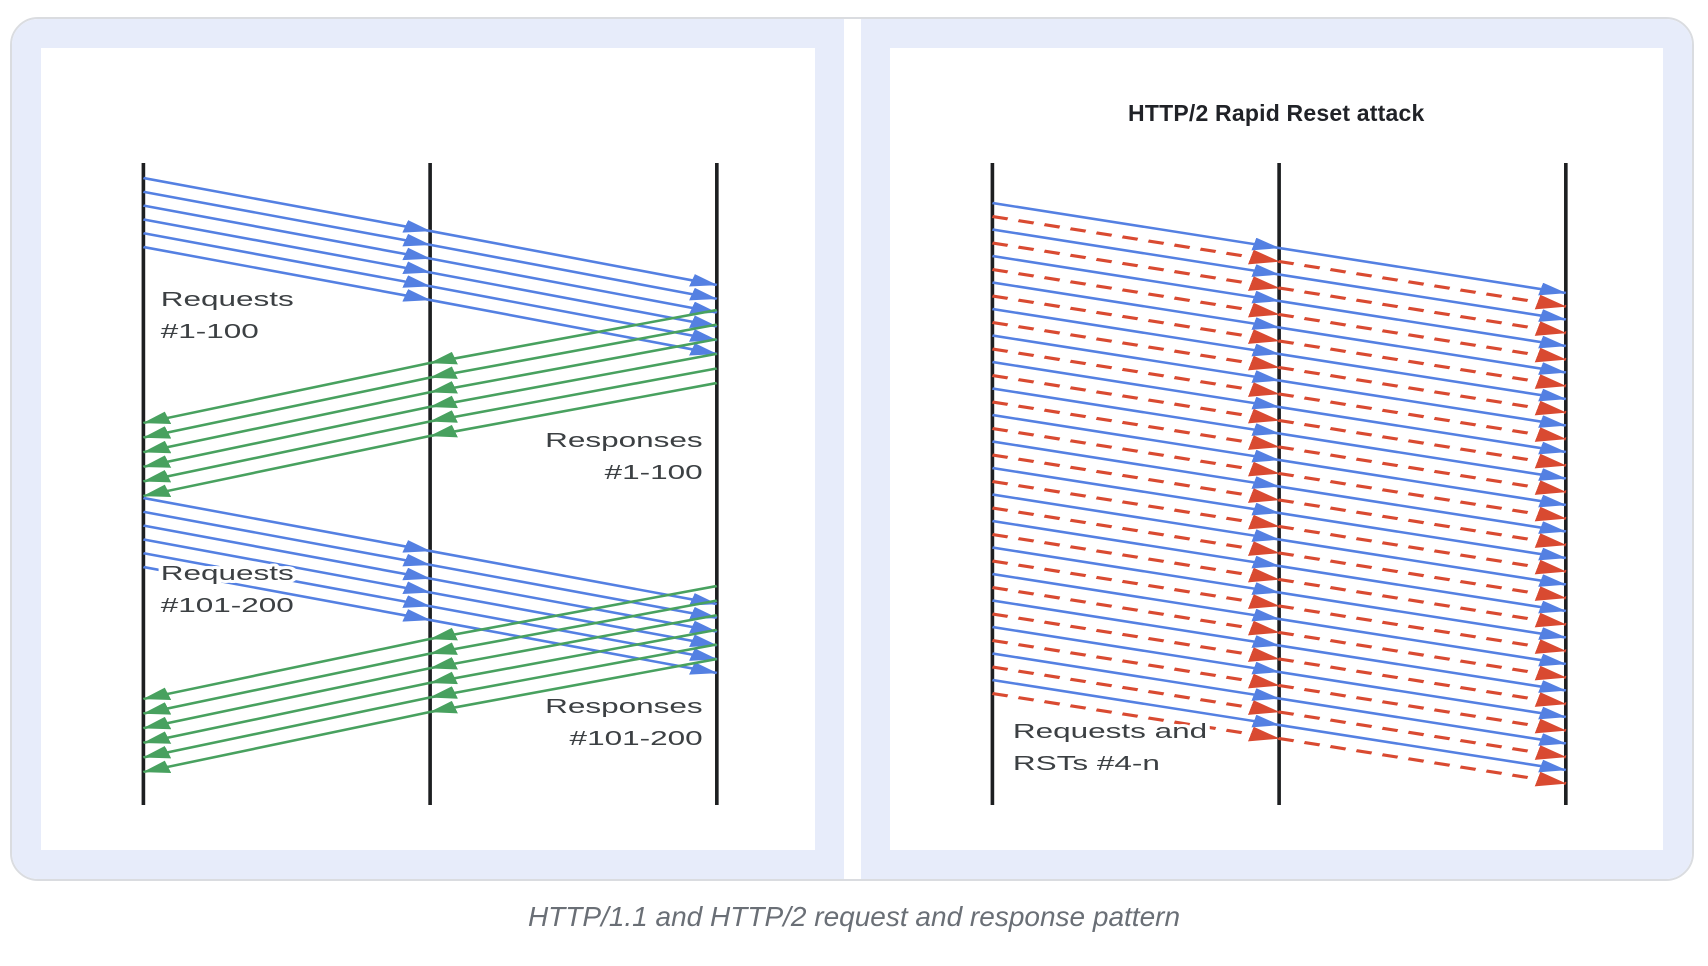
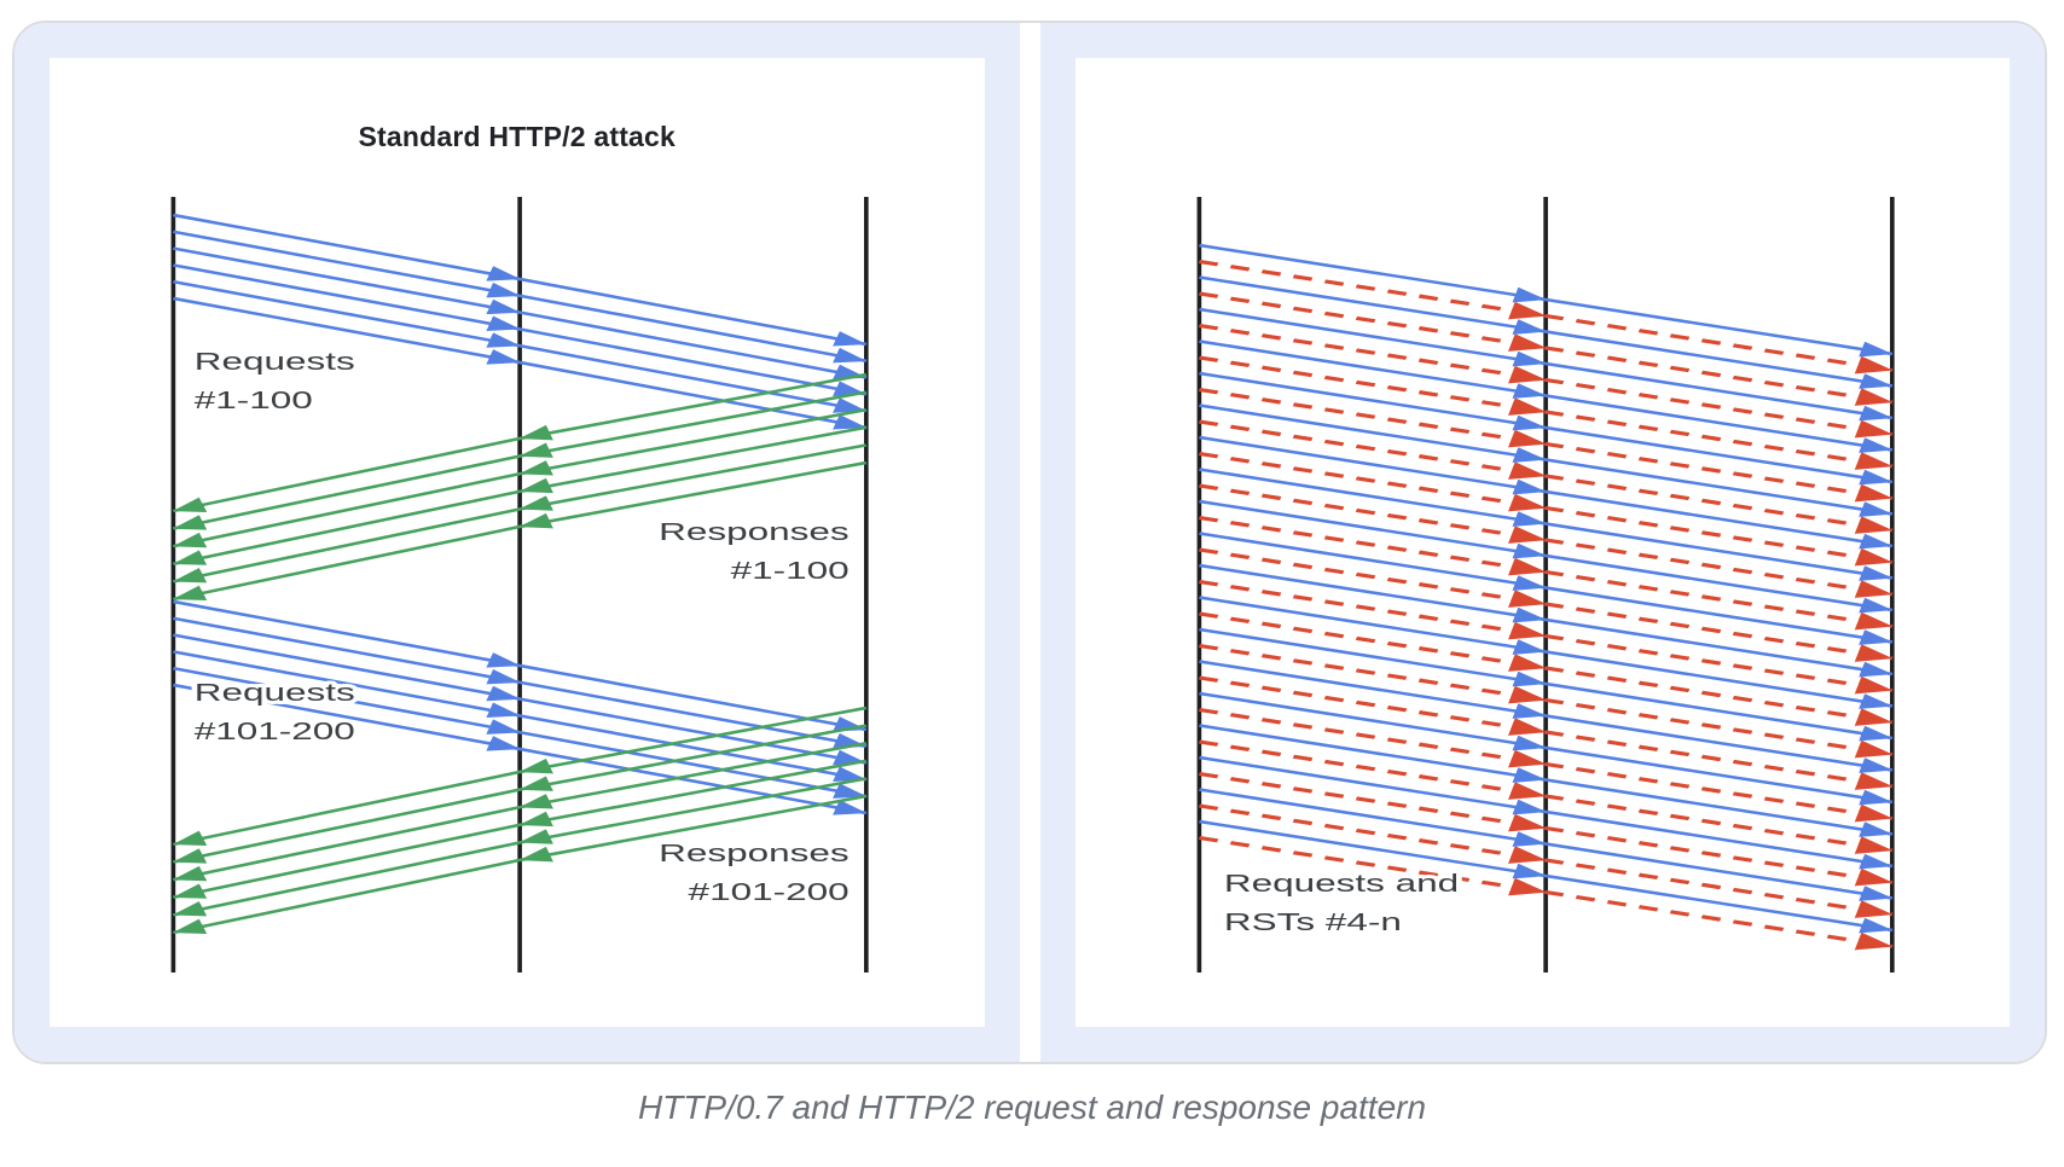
+ Standard HTTP/2 attack
  Requests
  #1-100
  Responses
  #1-100
  Requests
  #101-200
  Responses
  #101-200
- HTTP/2 Rapid Reset attack
  Requests and
  RSTs #4-n
- HTTP/1.1 and HTTP/2 request and response pattern
+ HTTP/0.7 and HTTP/2 request and response pattern
